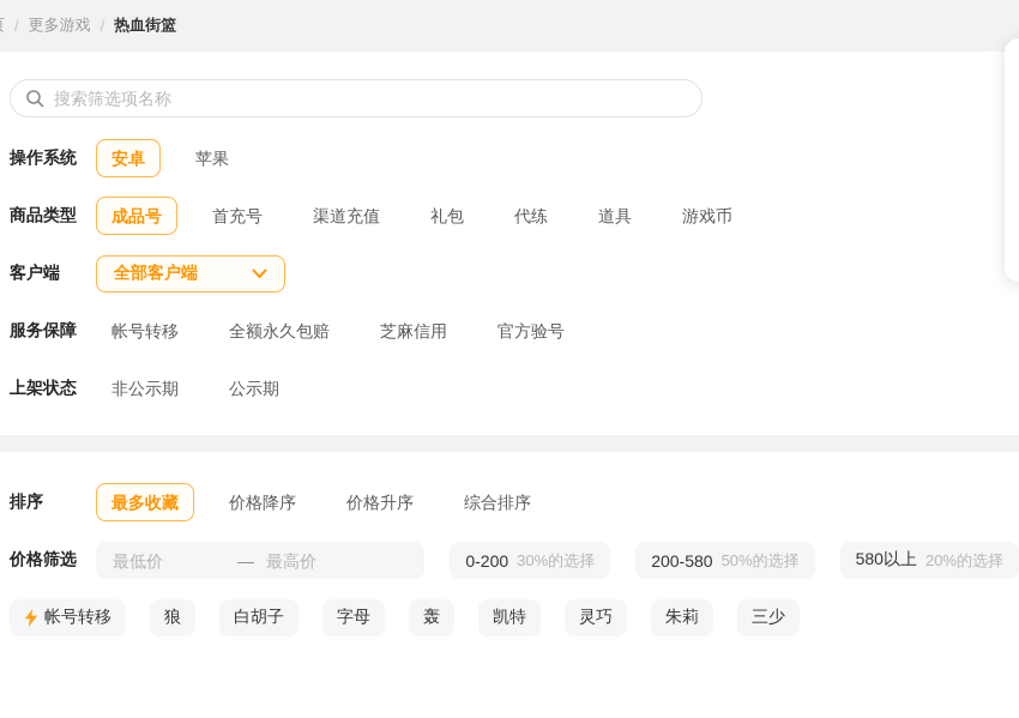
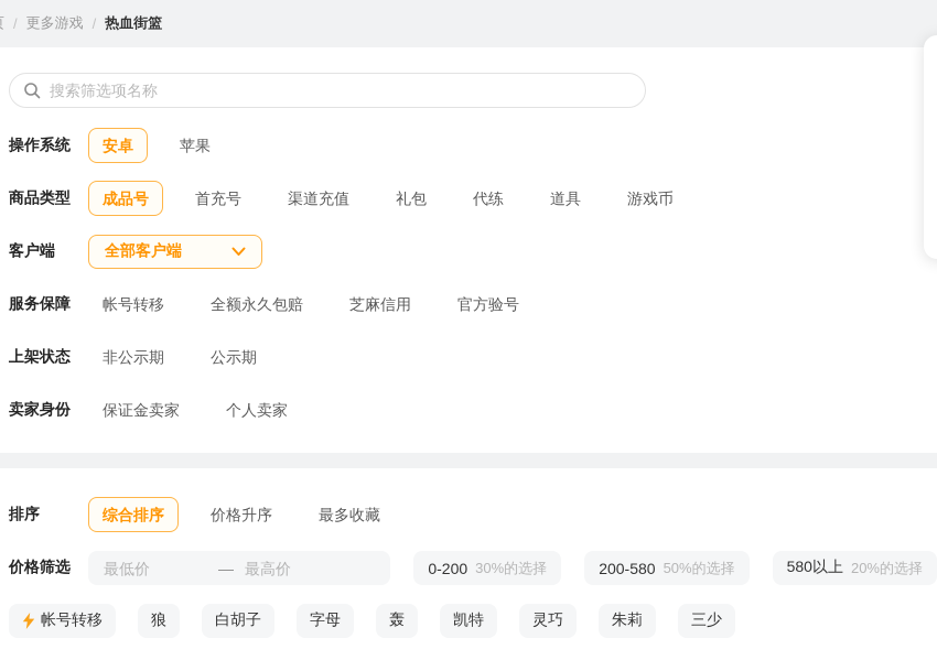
  /
  更多游戏
  /
  热血街篮
  搜索筛选项名称
  操作系统
  安卓
  苹果
  商品类型
  成品号
  首充号
  渠道充值
  礼包
  代练
  道具
  游戏币
  客户端
  全部客户端
  服务保障
  帐号转移
  全额永久包赔
  芝麻信用
  官方验号
  上架状态
  非公示期
  公示期
+ 卖家身份
+ 保证金卖家
+ 个人卖家
  排序
- 最多收藏
+ 综合排序
- 价格降序
  价格升序
- 综合排序
+ 最多收藏
  价格筛选
  最低价
  —
  最高价
  0-200
  30%的选择
  200-580
  50%的选择
  580以上
  20%的选择
  帐号转移
  狼
  白胡子
  字母
  轰
  凯特
  灵巧
  朱莉
  三少
